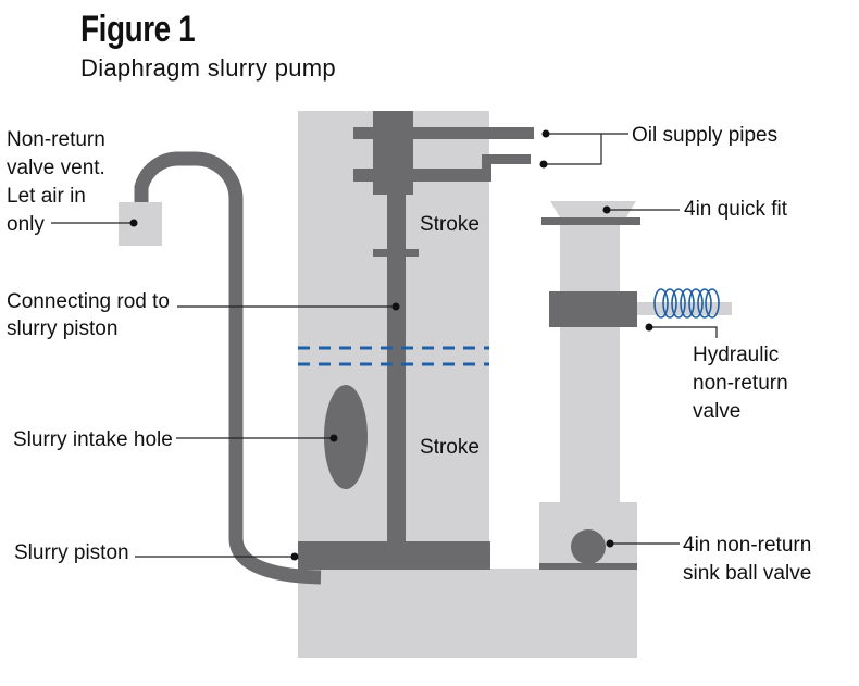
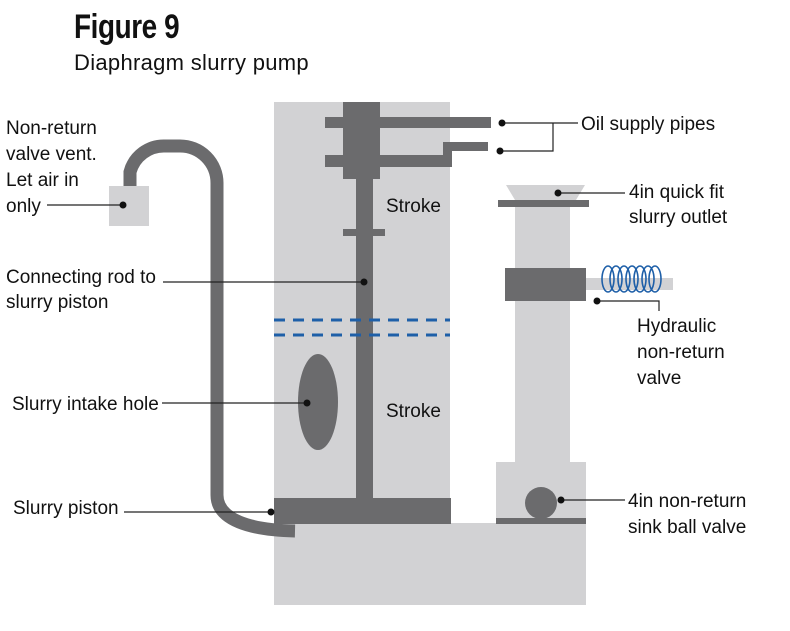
- Figure 1
+ Figure 9
  Diaphragm slurry pump
  Stroke
  Stroke
  Non-return
  valve vent.
  Let air in
  only
  Connecting rod to
  slurry piston
  Slurry intake hole
  Slurry piston
  Oil supply pipes
  4in quick fit
+ slurry outlet
  Hydraulic
  non-return
  valve
  4in non-return
  sink ball valve
